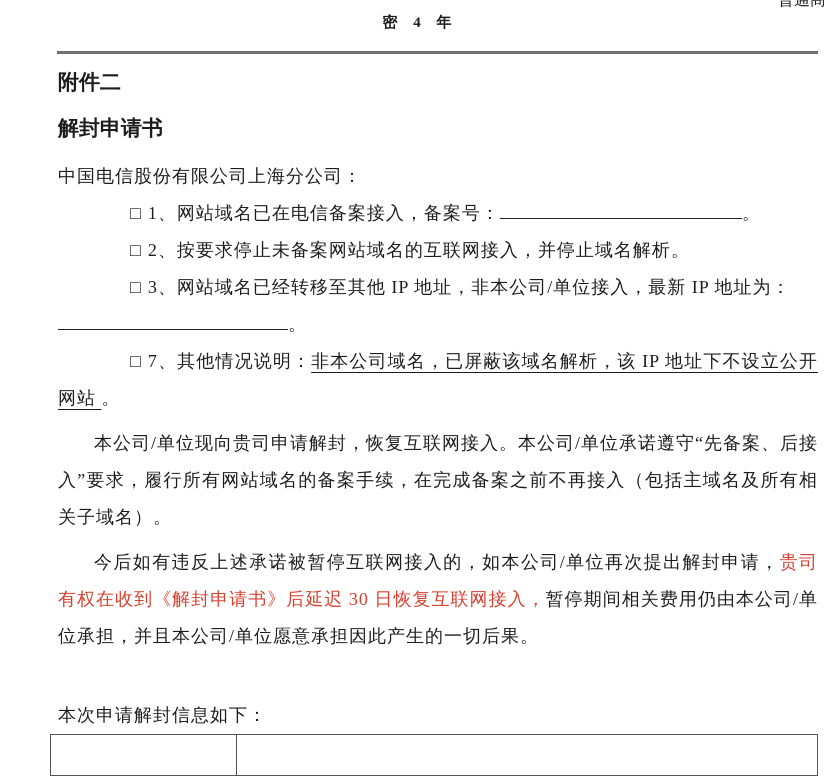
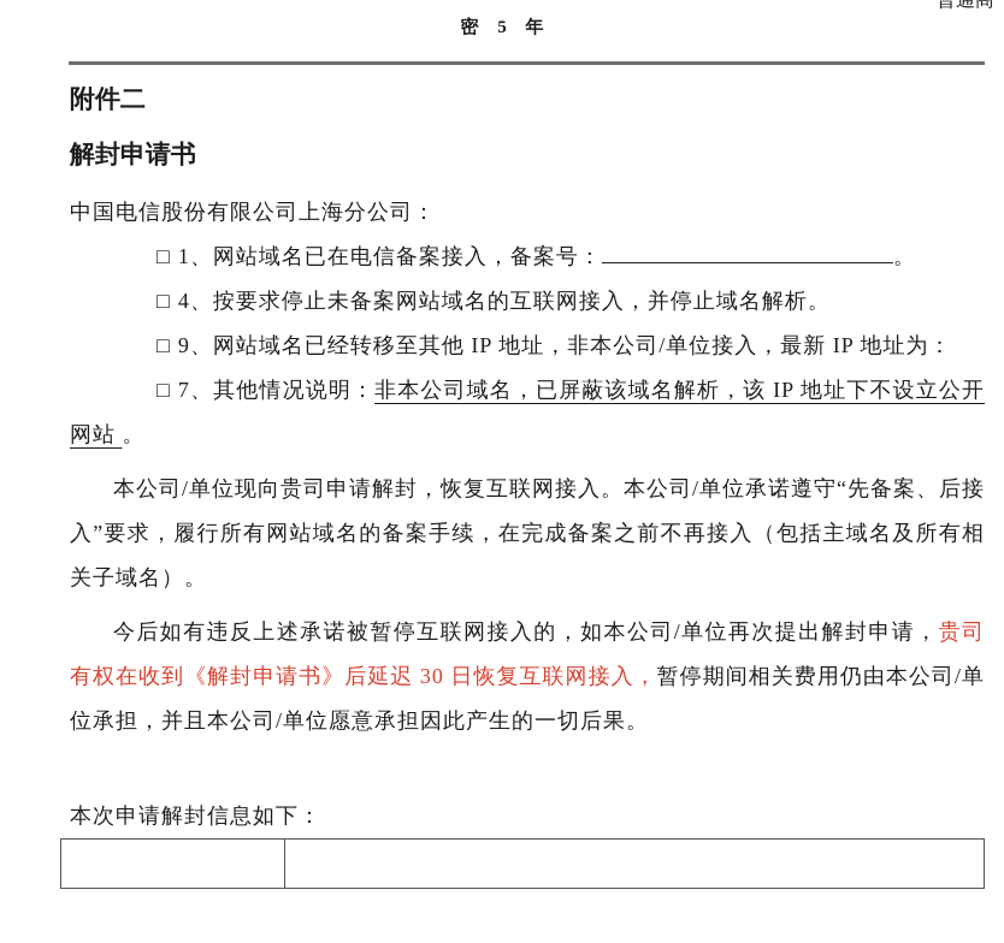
  普通商
- 密 4 年
+ 密 5 年
  附件二
  解封申请书
  中国电信股份有限公司上海分公司：
  □ 1、网站域名已在电信备案接入，备案号： 。
- □ 2、按要求停止未备案网站域名的互联网接入，并停止域名解析。
+ □ 4、按要求停止未备案网站域名的互联网接入，并停止域名解析。
- □ 3、网站域名已经转移至其他 IP 地址，非本公司/单位接入，最新 IP 地址为：
+ □ 9、网站域名已经转移至其他 IP 地址，非本公司/单位接入，最新 IP 地址为：
- 。
  □ 7、其他情况说明：非本公司域名，已屏蔽该域名解析，该 IP 地址下不设立公开网站 。
  本公司/单位现向贵司申请解封，恢复互联网接入。本公司/单位承诺遵守“先备案、后接入”要求，履行所有网站域名的备案手续，在完成备案之前不再接入（包括主域名及所有相关子域名）。
  今后如有违反上述承诺被暂停互联网接入的，如本公司/单位再次提出解封申请，贵司有权在收到《解封申请书》后延迟 30 日恢复互联网接入，暂停期间相关费用仍由本公司/单位承担，并且本公司/单位愿意承担因此产生的一切后果。
  本次申请解封信息如下：
